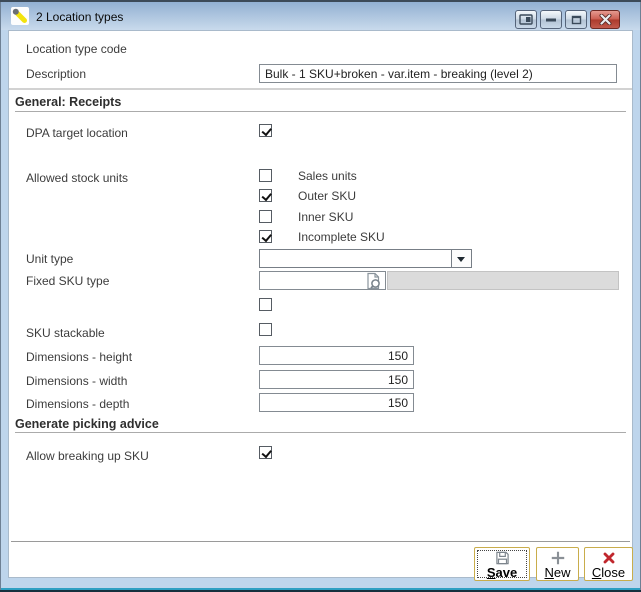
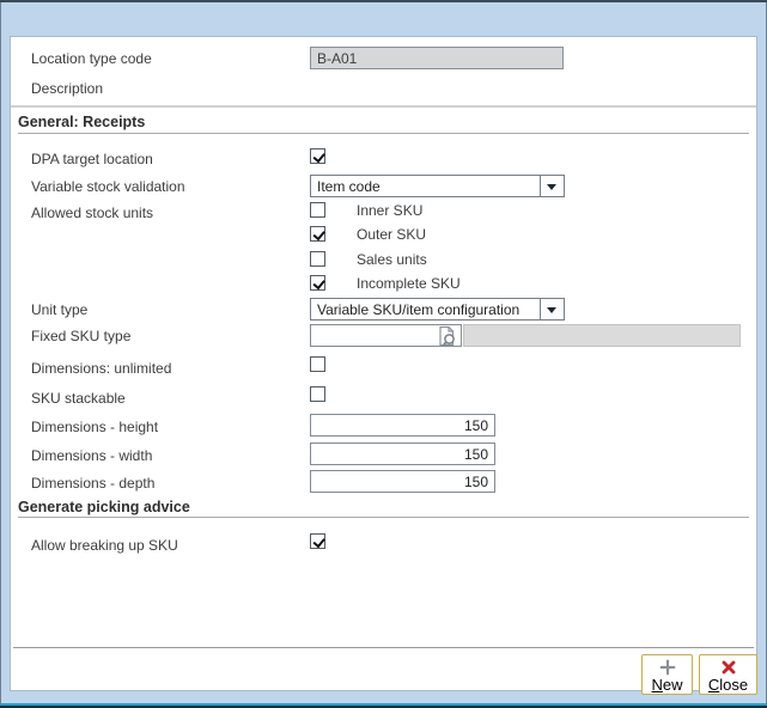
- 2 Location types
  Location type code
+ B-A01
  Description
- Bulk - 1 SKU+broken - var.item - breaking (level 2)
  General: Receipts
  DPA target location
+ Variable stock validation
+ Item code
  Allowed stock units
- Sales units
+ Inner SKU
  Outer SKU
- Inner SKU
+ Sales units
  Incomplete SKU
  Unit type
+ Variable SKU/item configuration
  Fixed SKU type
+ Dimensions: unlimited
  SKU stackable
  Dimensions - height
  150
  Dimensions - width
  150
  Dimensions - depth
  150
  Generate picking advice
  Allow breaking up SKU
- Save
  New
  Close
